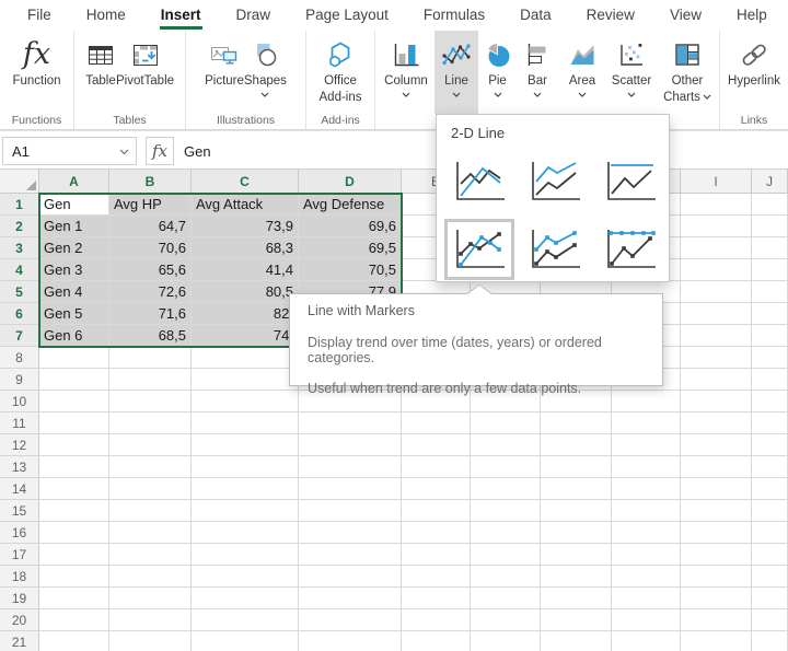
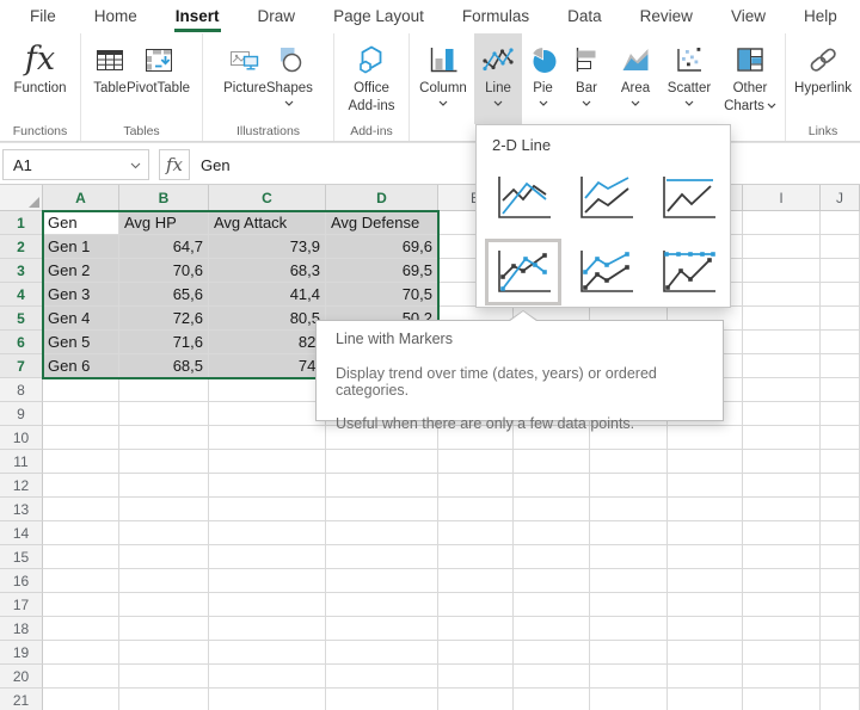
  File
  Home
  Insert
  Draw
  Page Layout
  Formulas
  Data
  Review
  View
  Help
  fx
  Function
  Functions
  Table
  PivotTable
  Tables
  Picture
  Shapes
  Illustrations
  Office
  Add-ins
  Add-ins
  Column
  Line
  Pie
  Bar
  Area
  Scatter
  Other
  Charts
  Hyperlink
  Links
  A1
  fx
  Gen
  A
  B
  C
  D
  I
  J
  1
  Gen
  Avg HP
  Avg Attack
  Avg Defense
  2
  Gen 1
  64,7
  73,9
  69,6
  3
  Gen 2
  70,6
  68,3
  69,5
  4
  Gen 3
  65,6
  41,4
  70,5
  5
  Gen 4
  72,6
  80,5
- 77,9
+ 50,2
  6
  Gen 5
  71,6
  7
  Gen 6
  68,5
  8
  9
  10
  11
  12
  13
  14
  15
  16
  17
  18
  19
  20
  21
  2-D Line
  Line with Markers
  Display trend over time (dates, years) or ordered categories.
- Useful when trend are only a few data points.
+ Useful when there are only a few data points.
